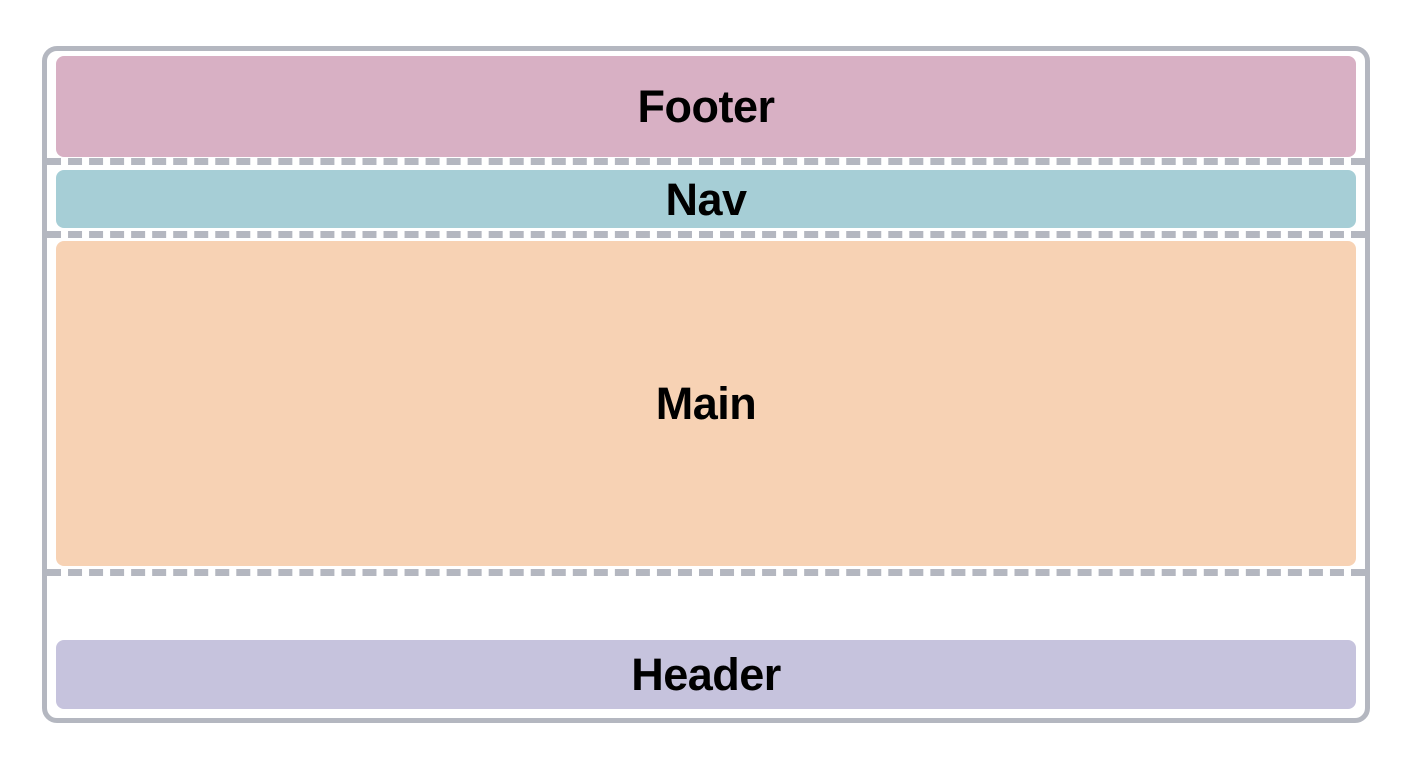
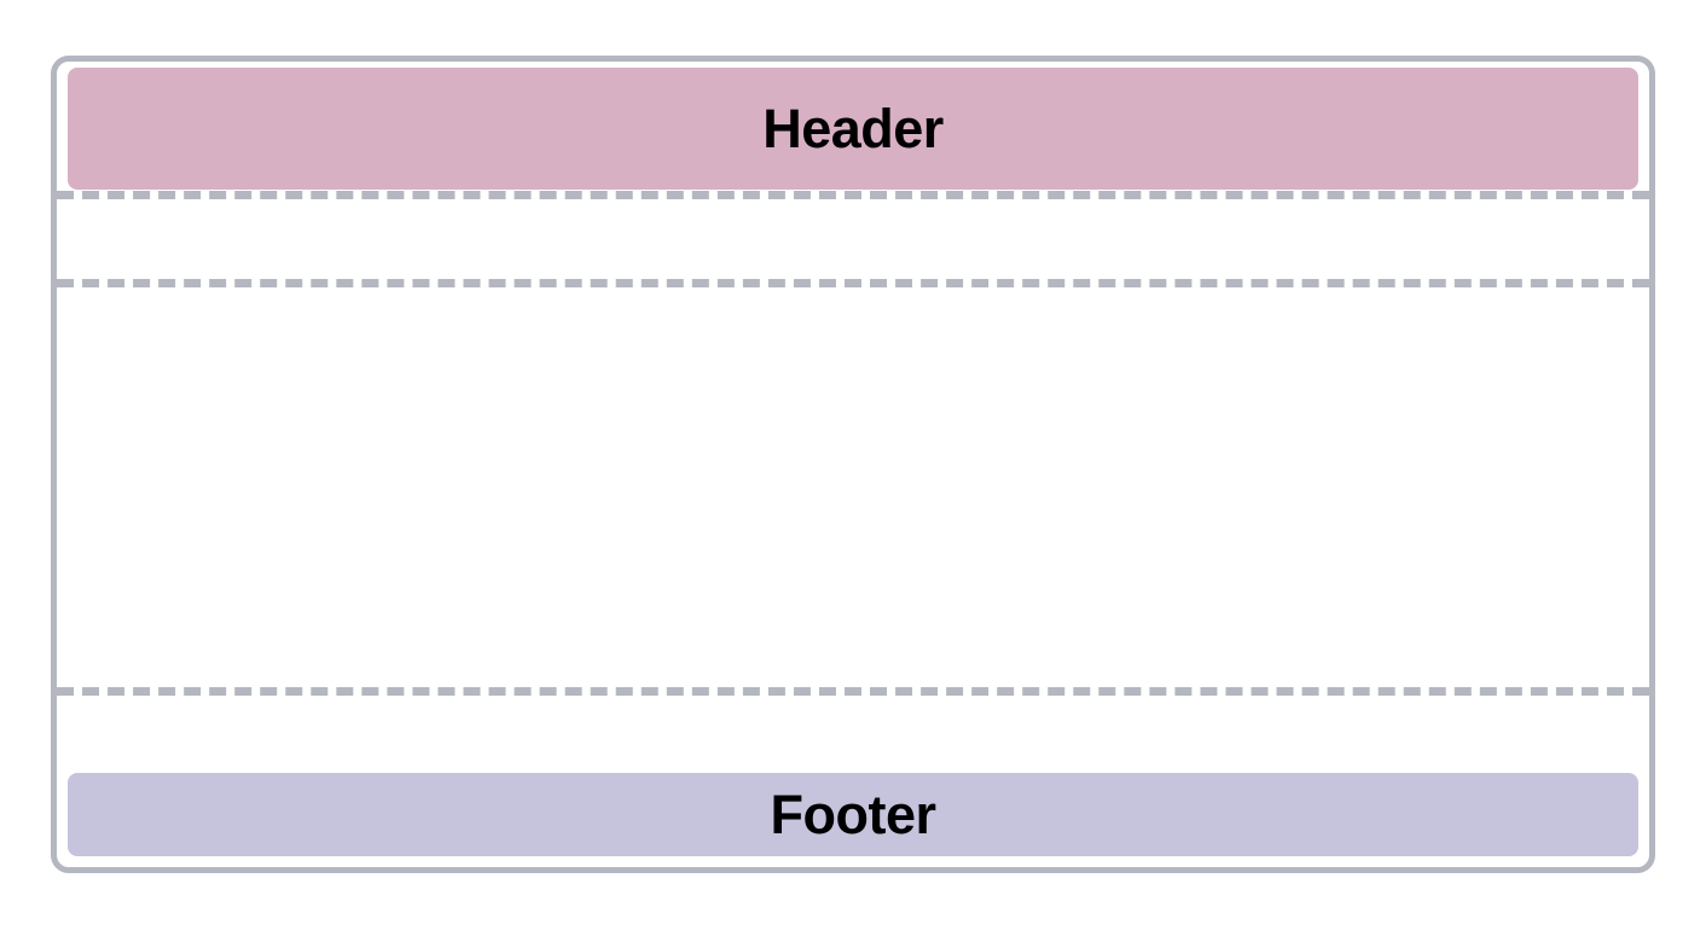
- Footer
+ Header
- Nav
- Main
- Header
+ Footer
